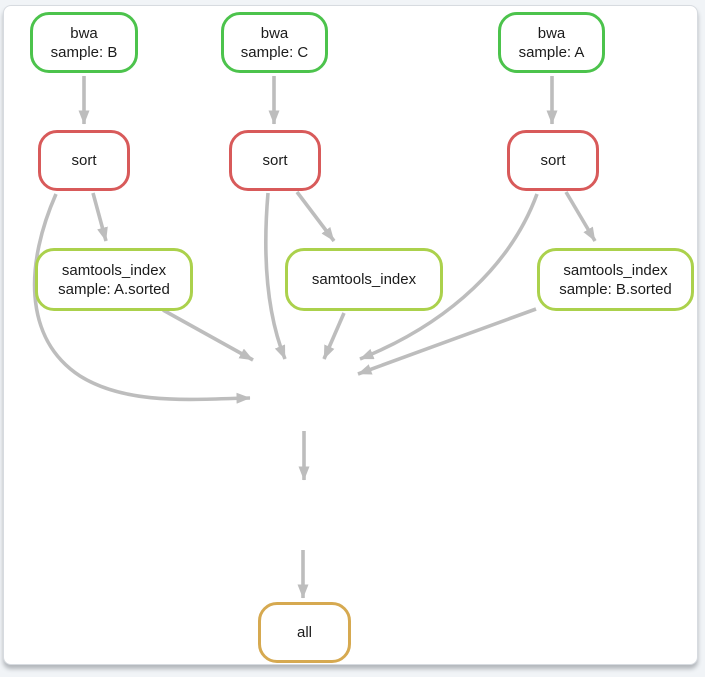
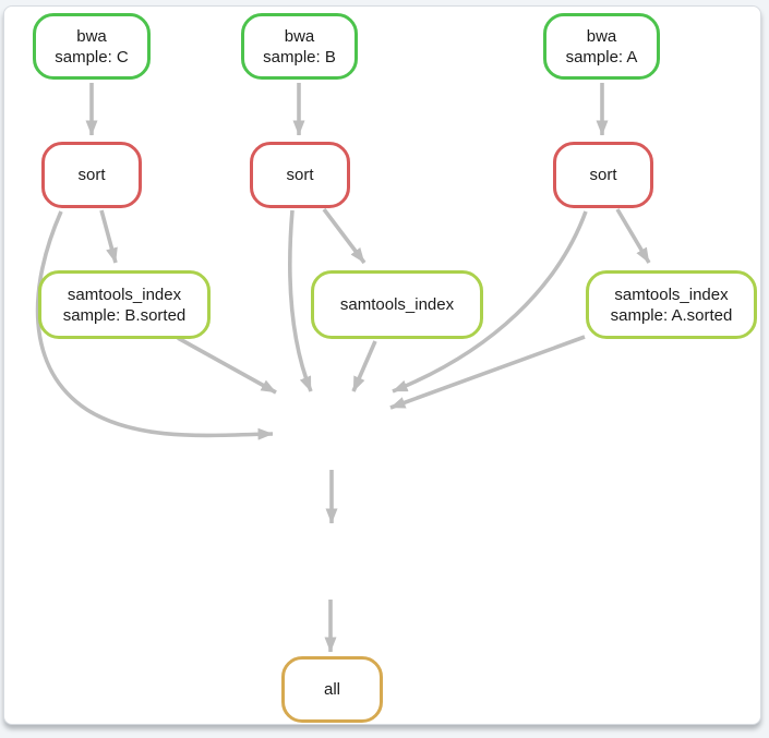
  bwa
- sample: B
+ sample: C
  bwa
- sample: C
+ sample: B
  bwa
  sample: A
  sort
  sort
  sort
  samtools_index
- sample: A.sorted
+ sample: B.sorted
  samtools_index
  samtools_index
- sample: B.sorted
+ sample: A.sorted
  all
